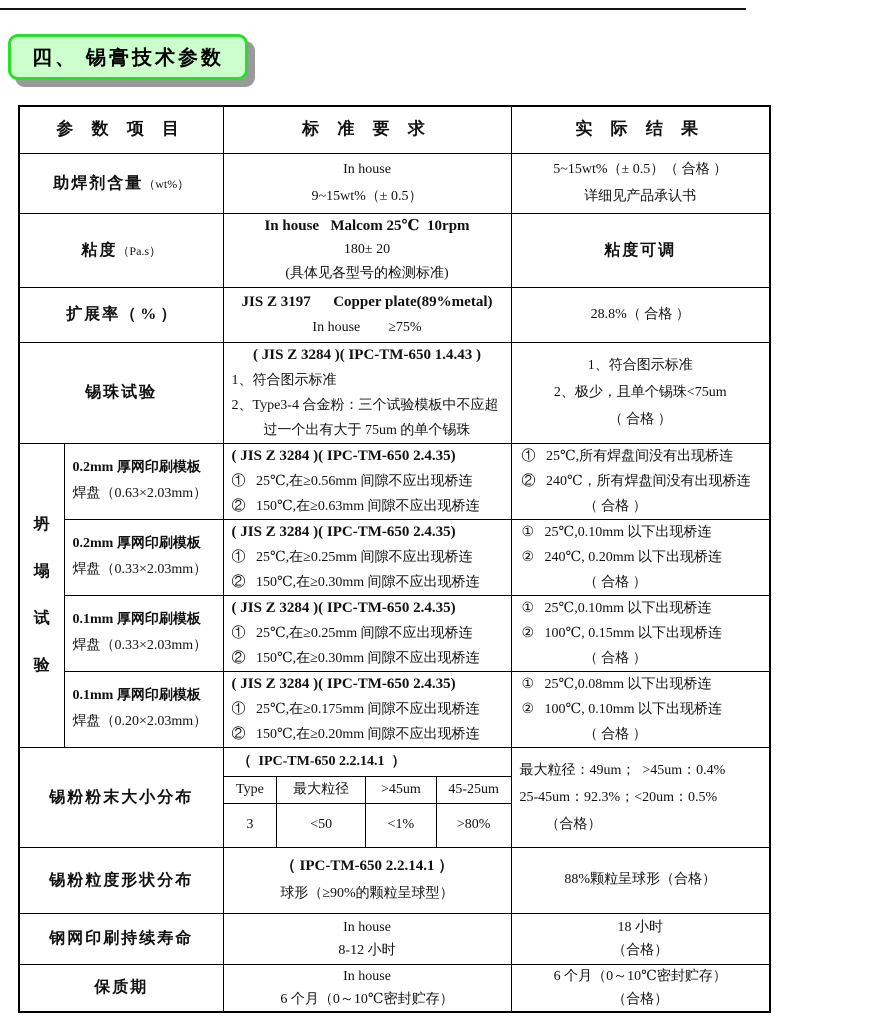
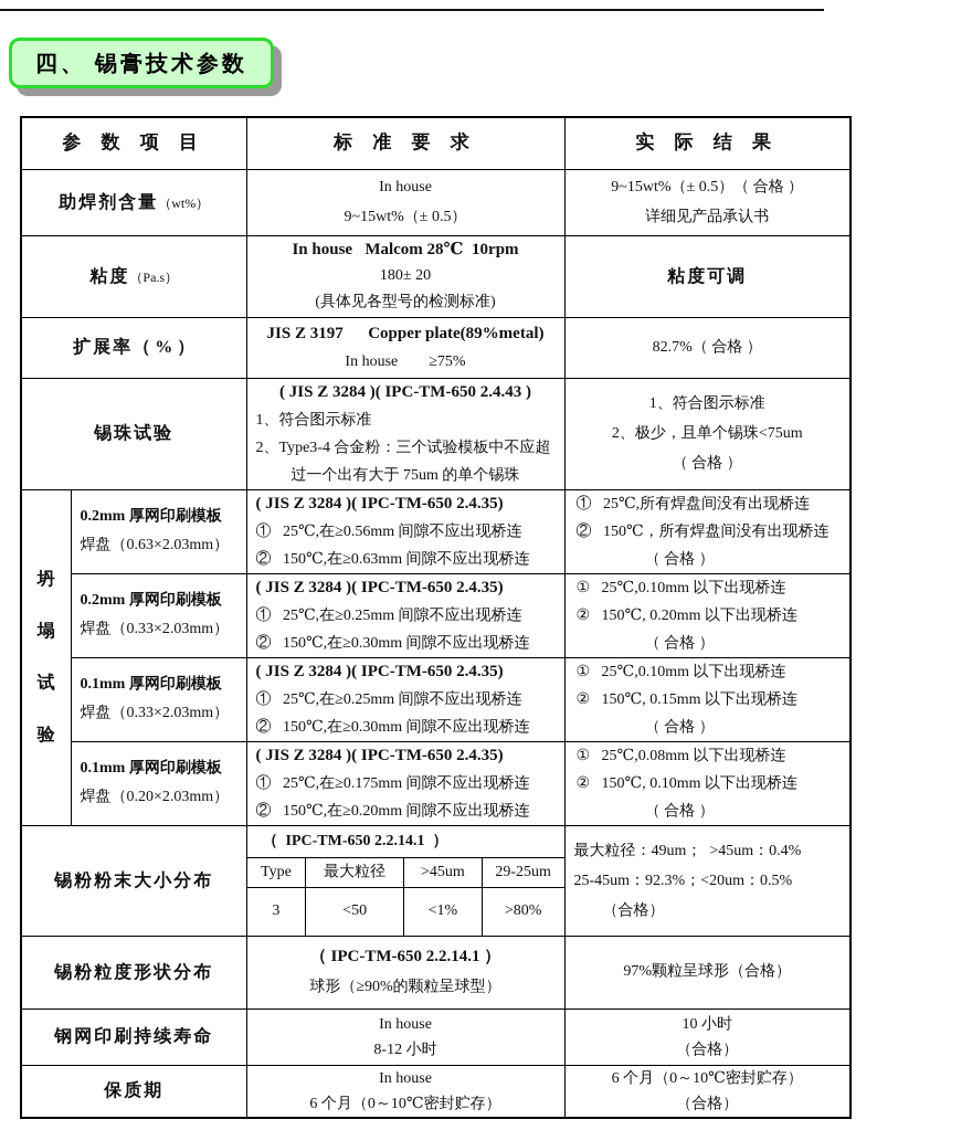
  四、 锡膏技术参数
  参 数 项 目	标 准 要 求	实 际 结 果
- 助焊剂含量（wt%）	In house 9~15wt%（± 0.5）	5~15wt%（± 0.5）（ 合格 ） 详细见产品承认书
+ 助焊剂含量（wt%）	In house 9~15wt%（± 0.5）	9~15wt%（± 0.5）（ 合格 ） 详细见产品承认书
- 粘度（Pa.s）	In house Malcom 25℃ 10rpm 180± 20 (具体见各型号的检测标准)	粘度可调
+ 粘度（Pa.s）	In house Malcom 28℃ 10rpm 180± 20 (具体见各型号的检测标准)	粘度可调
- 扩展率（ % ）	JIS Z 3197 Copper plate(89%metal) In house ≥75%	28.8%（ 合格 ）
+ 扩展率（ % ）	JIS Z 3197 Copper plate(89%metal) In house ≥75%	82.7%（ 合格 ）
- 锡珠试验	( JIS Z 3284 )( IPC-TM-650 1.4.43 ) 1、符合图示标准 2、Type3-4 合金粉：三个试验模板中不应超 过一个出有大于 75um 的单个锡珠	1、符合图示标准 2、极少，且单个锡珠<75um （ 合格 ）
+ 锡珠试验	( JIS Z 3284 )( IPC-TM-650 2.4.43 ) 1、符合图示标准 2、Type3-4 合金粉：三个试验模板中不应超 过一个出有大于 75um 的单个锡珠	1、符合图示标准 2、极少，且单个锡珠<75um （ 合格 ）
- 坍 塌 试 验	0.2mm 厚网印刷模板 焊盘（0.63×2.03mm）	( JIS Z 3284 )( IPC-TM-650 2.4.35) ① 25℃,在≥0.56mm 间隙不应出现桥连 ② 150℃,在≥0.63mm 间隙不应出现桥连	① 25℃,所有焊盘间没有出现桥连 ② 240℃，所有焊盘间没有出现桥连 （ 合格 ）
+ 坍 塌 试 验	0.2mm 厚网印刷模板 焊盘（0.63×2.03mm）	( JIS Z 3284 )( IPC-TM-650 2.4.35) ① 25℃,在≥0.56mm 间隙不应出现桥连 ② 150℃,在≥0.63mm 间隙不应出现桥连	① 25℃,所有焊盘间没有出现桥连 ② 150℃，所有焊盘间没有出现桥连 （ 合格 ）
- 0.2mm 厚网印刷模板 焊盘（0.33×2.03mm）	( JIS Z 3284 )( IPC-TM-650 2.4.35) ① 25℃,在≥0.25mm 间隙不应出现桥连 ② 150℃,在≥0.30mm 间隙不应出现桥连	① 25℃,0.10mm 以下出现桥连 ② 240℃, 0.20mm 以下出现桥连 （ 合格 ）
+ 0.2mm 厚网印刷模板 焊盘（0.33×2.03mm）	( JIS Z 3284 )( IPC-TM-650 2.4.35) ① 25℃,在≥0.25mm 间隙不应出现桥连 ② 150℃,在≥0.30mm 间隙不应出现桥连	① 25℃,0.10mm 以下出现桥连 ② 150℃, 0.20mm 以下出现桥连 （ 合格 ）
- 0.1mm 厚网印刷模板 焊盘（0.33×2.03mm）	( JIS Z 3284 )( IPC-TM-650 2.4.35) ① 25℃,在≥0.25mm 间隙不应出现桥连 ② 150℃,在≥0.30mm 间隙不应出现桥连	① 25℃,0.10mm 以下出现桥连 ② 100℃, 0.15mm 以下出现桥连 （ 合格 ）
+ 0.1mm 厚网印刷模板 焊盘（0.33×2.03mm）	( JIS Z 3284 )( IPC-TM-650 2.4.35) ① 25℃,在≥0.25mm 间隙不应出现桥连 ② 150℃,在≥0.30mm 间隙不应出现桥连	① 25℃,0.10mm 以下出现桥连 ② 150℃, 0.15mm 以下出现桥连 （ 合格 ）
- 0.1mm 厚网印刷模板 焊盘（0.20×2.03mm）	( JIS Z 3284 )( IPC-TM-650 2.4.35) ① 25℃,在≥0.175mm 间隙不应出现桥连 ② 150℃,在≥0.20mm 间隙不应出现桥连	① 25℃,0.08mm 以下出现桥连 ② 100℃, 0.10mm 以下出现桥连 （ 合格 ）
+ 0.1mm 厚网印刷模板 焊盘（0.20×2.03mm）	( JIS Z 3284 )( IPC-TM-650 2.4.35) ① 25℃,在≥0.175mm 间隙不应出现桥连 ② 150℃,在≥0.20mm 间隙不应出现桥连	① 25℃,0.08mm 以下出现桥连 ② 150℃, 0.10mm 以下出现桥连 （ 合格 ）
- 锡粉粉末大小分布	（ IPC-TM-650 2.2.14.1 ） Type 最大粒径 >45um 45-25um 3 <50 <1% >80%	最大粒径：49um； >45um：0.4% 25-45um：92.3%；<20um：0.5% （合格）
+ 锡粉粉末大小分布	（ IPC-TM-650 2.2.14.1 ） Type 最大粒径 >45um 29-25um 3 <50 <1% >80%	最大粒径：49um； >45um：0.4% 25-45um：92.3%；<20um：0.5% （合格）
- 锡粉粒度形状分布	（ IPC-TM-650 2.2.14.1 ） 球形（≥90%的颗粒呈球型）	88%颗粒呈球形（合格）
+ 锡粉粒度形状分布	（ IPC-TM-650 2.2.14.1 ） 球形（≥90%的颗粒呈球型）	97%颗粒呈球形（合格）
- 钢网印刷持续寿命	In house 8-12 小时	18 小时 （合格）
+ 钢网印刷持续寿命	In house 8-12 小时	10 小时 （合格）
  保质期	In house 6 个月（0～10℃密封贮存）	6 个月（0～10℃密封贮存） （合格）
